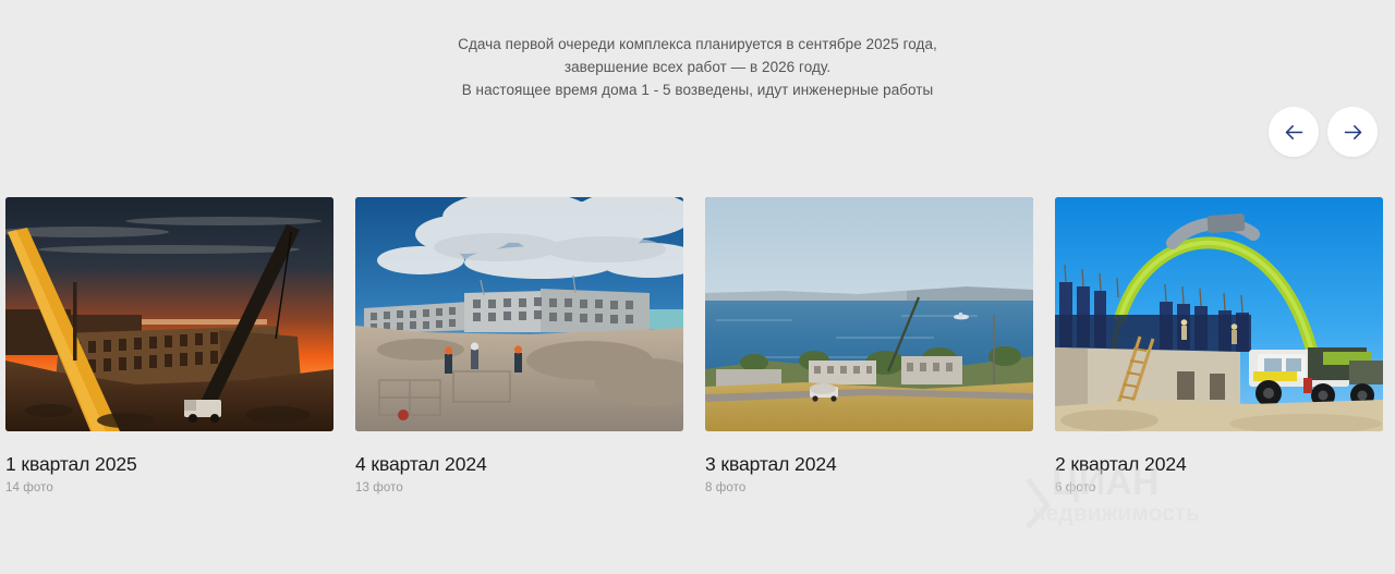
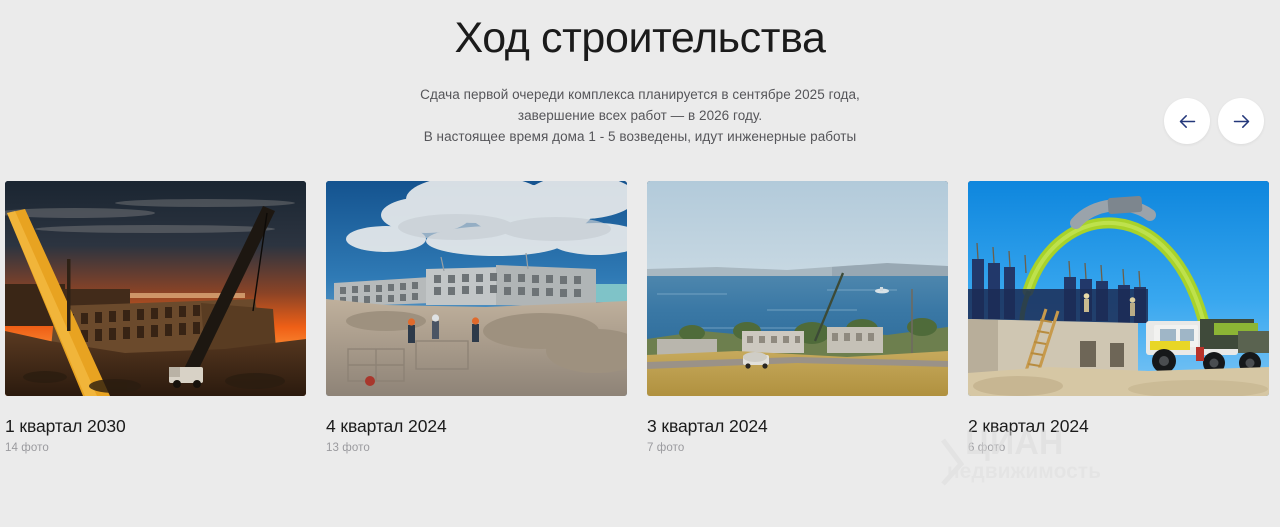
+ Ход строительства
  Сдача первой очереди комплекса планируется в сентябре 2025 года,
  завершение всех работ — в 2026 году.
  В настоящее время дома 1 - 5 возведены, идут инженерные работы
- 1 квартал 2025
+ 1 квартал 2030
  14 фото
  4 квартал 2024
  13 фото
  3 квартал 2024
- 8 фото
+ 7 фото
  2 квартал 2024
  6 фото
  ЦИАН
